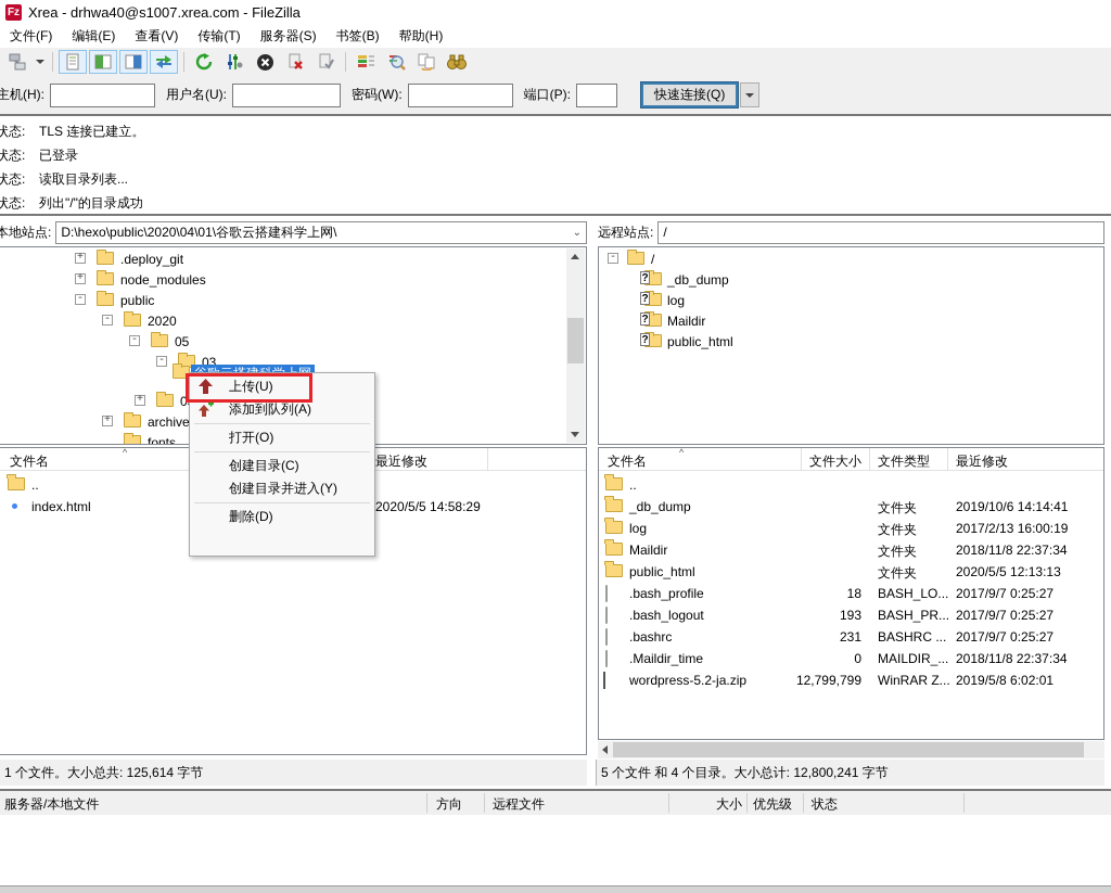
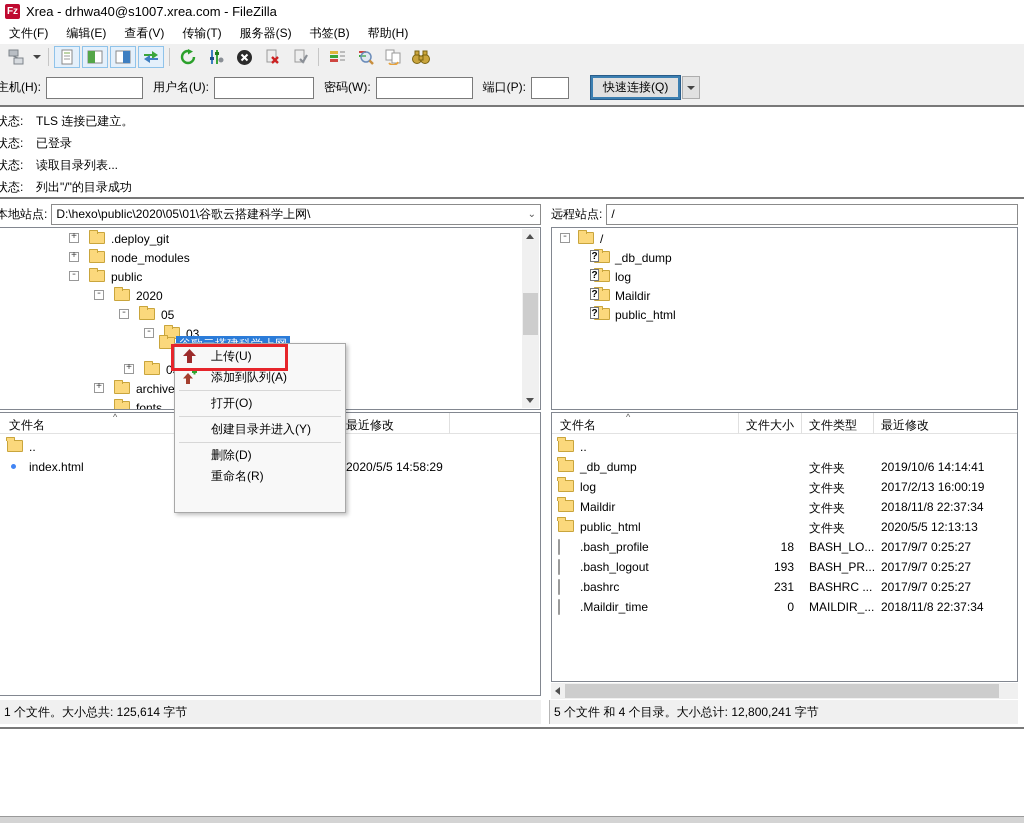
  Fz
  Xrea - drhwa40@s1007.xrea.com - FileZilla
  文件(F)
  编辑(E)
  查看(V)
  传输(T)
  服务器(S)
  书签(B)
  帮助(H)
  主机(H):
  用户名(U):
  密码(W):
  端口(P):
  快速连接(Q)
  状态: TLS 连接已建立。
  状态: 已登录
  状态: 读取目录列表...
  状态: 列出"/"的目录成功
  本地站点:
- D:\hexo\public\2020\04\01\谷歌云搭建科学上网\
+ D:\hexo\public\2020\05\01\谷歌云搭建科学上网\
  ⌄
  远程站点:
  /
  +
  .deploy_git
  +
  node_modules
  -
  public
  -
  2020
  -
  05
  -
  03
  +
  +
  archive
  fonts
  -
  /
  ?
  _db_dump
  ?
  log
  ?
  Maildir
  ?
  public_html
  文件名
  ^
  最近修改
  ..
  index.html
  2020/5/5 14:58:29
  文件名
  ^
  文件大小
  文件类型
  最近修改
  ..
  _db_dump
  文件夹
  2019/10/6 14:14:41
  log
  文件夹
  2017/2/13 16:00:19
  Maildir
  文件夹
  2018/11/8 22:37:34
  public_html
  文件夹
  2020/5/5 12:13:13
  .bash_profile
  18
  BASH_LO...
  2017/9/7 0:25:27
  .bash_logout
  193
  BASH_PR...
  2017/9/7 0:25:27
  .bashrc
  231
  BASHRC ...
  2017/9/7 0:25:27
  .Maildir_time
  0
  MAILDIR_...
  2018/11/8 22:37:34
- wordpress-5.2-ja.zip
- 12,799,799
- WinRAR Z...
- 2019/5/8 6:02:01
  1 个文件。大小总共: 125,614 字节
  5 个文件 和 4 个目录。大小总计: 12,800,241 字节
- 服务器/本地文件
- 方向
- 远程文件
- 大小
- 优先级
- 状态
  上传(U)
  添加到队列(A)
  打开(O)
- 创建目录(C)
  创建目录并进入(Y)
  删除(D)
+ 重命名(R)
